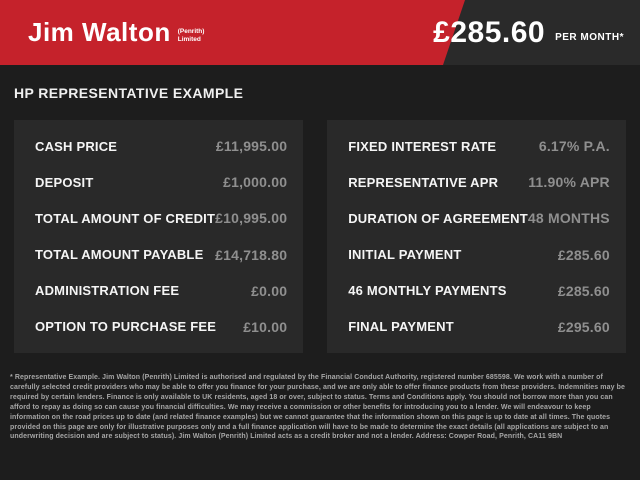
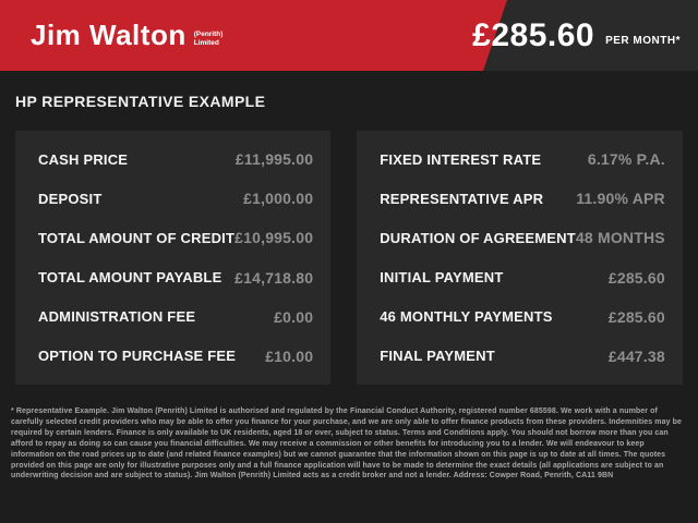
  Jim Walton
  £285.60
  PER MONTH*
  HP REPRESENTATIVE EXAMPLE
  CASH PRICE
  £11,995.00
  DEPOSIT
  £1,000.00
  TOTAL AMOUNT OF CREDIT
  £10,995.00
  TOTAL AMOUNT PAYABLE
  £14,718.80
  ADMINISTRATION FEE
  £0.00
  OPTION TO PURCHASE FEE
  £10.00
  FIXED INTEREST RATE
  6.17% P.A.
  REPRESENTATIVE APR
  11.90% APR
  DURATION OF AGREEMENT
  48 MONTHS
  INITIAL PAYMENT
  £285.60
  46 MONTHLY PAYMENTS
  £285.60
  FINAL PAYMENT
- £295.60
+ £447.38
